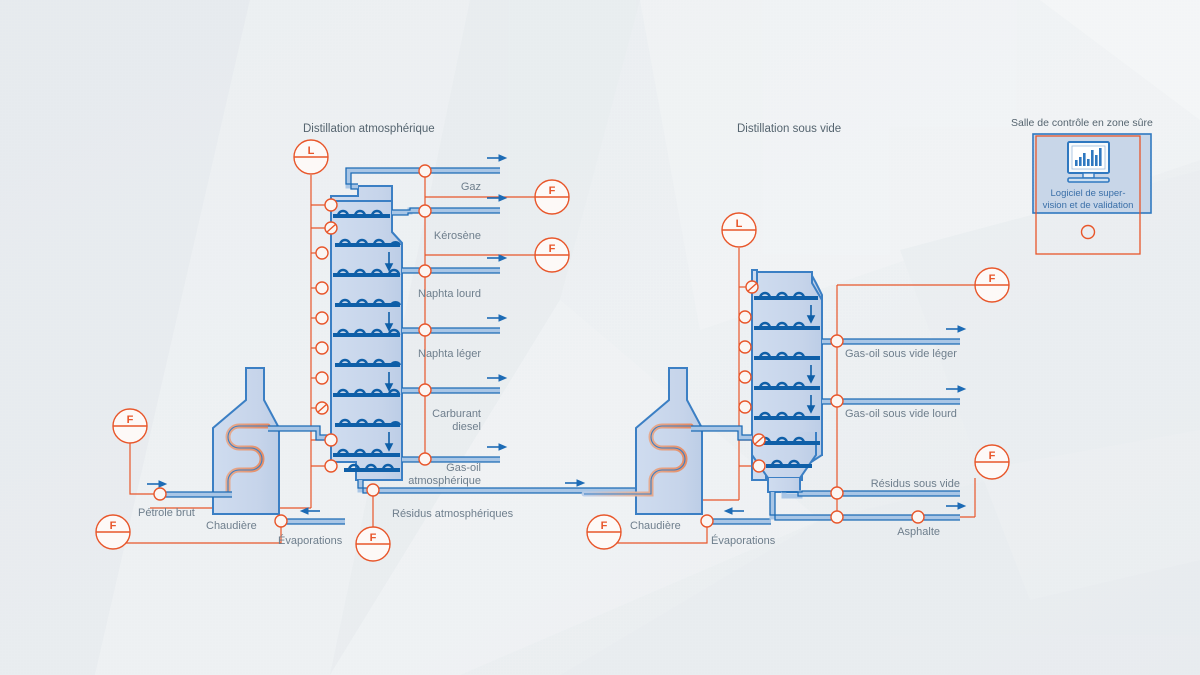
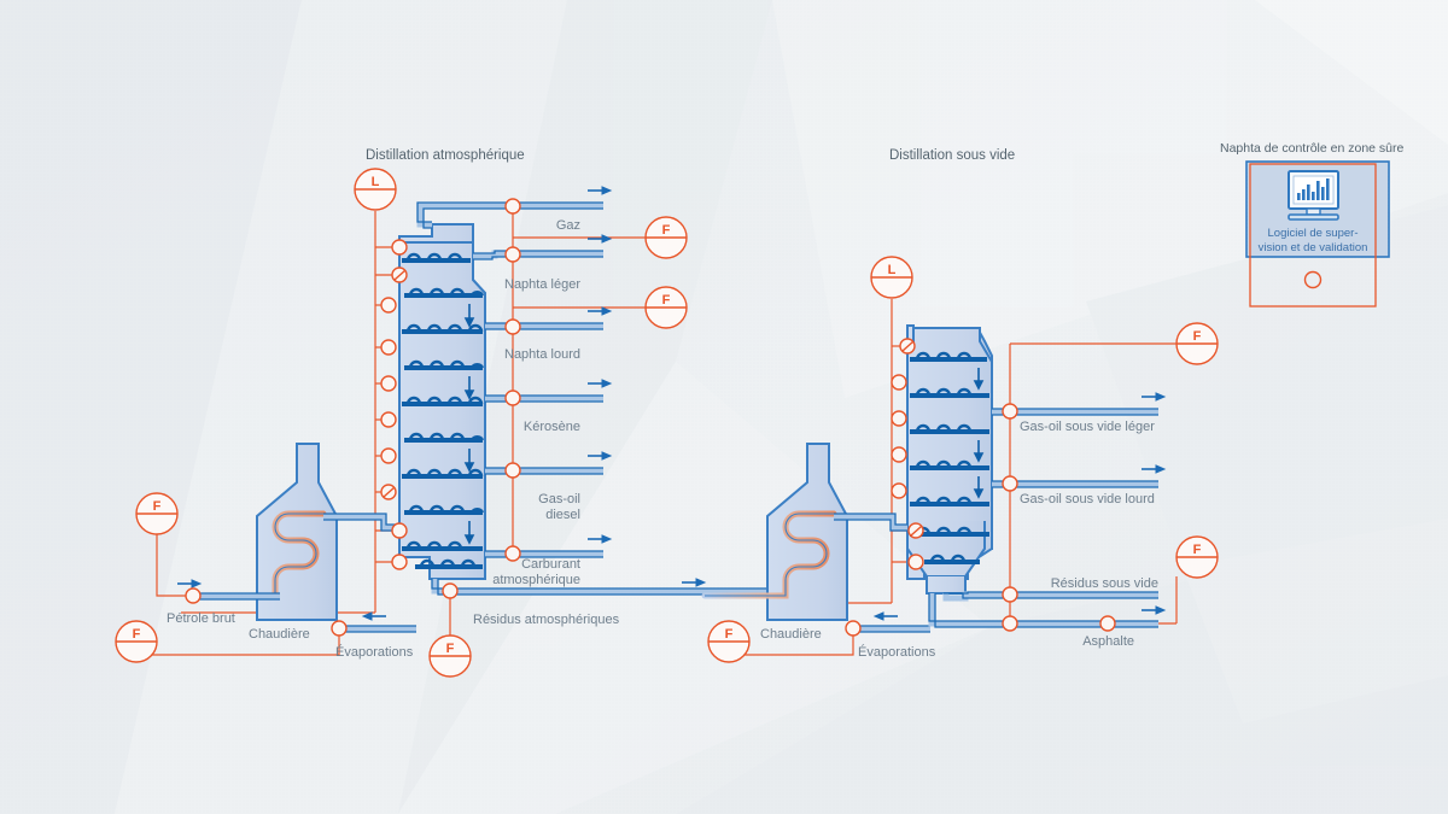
  Distillation atmosphérique
  Distillation sous vide
- Salle de contrôle en zone sûre
+ Naphta de contrôle en zone sûre
  Gaz
- Kérosène
+ Naphta léger
  Naphta lourd
- Naphta léger
+ Kérosène
- Carburant
+ Gas-oil
  diesel
- Gas-oil
+ Carburant
  atmosphérique
  Pétrole brut
  Chaudière
  Évaporations
  Résidus atmosphériques
  L
  F
  F
  F
  F
  F
  Gas-oil sous vide léger
  Gas-oil sous vide lourd
  Résidus sous vide
  Asphalte
  Chaudière
  Évaporations
  L
  F
  F
  F
  Logiciel de super-
  vision et de validation
